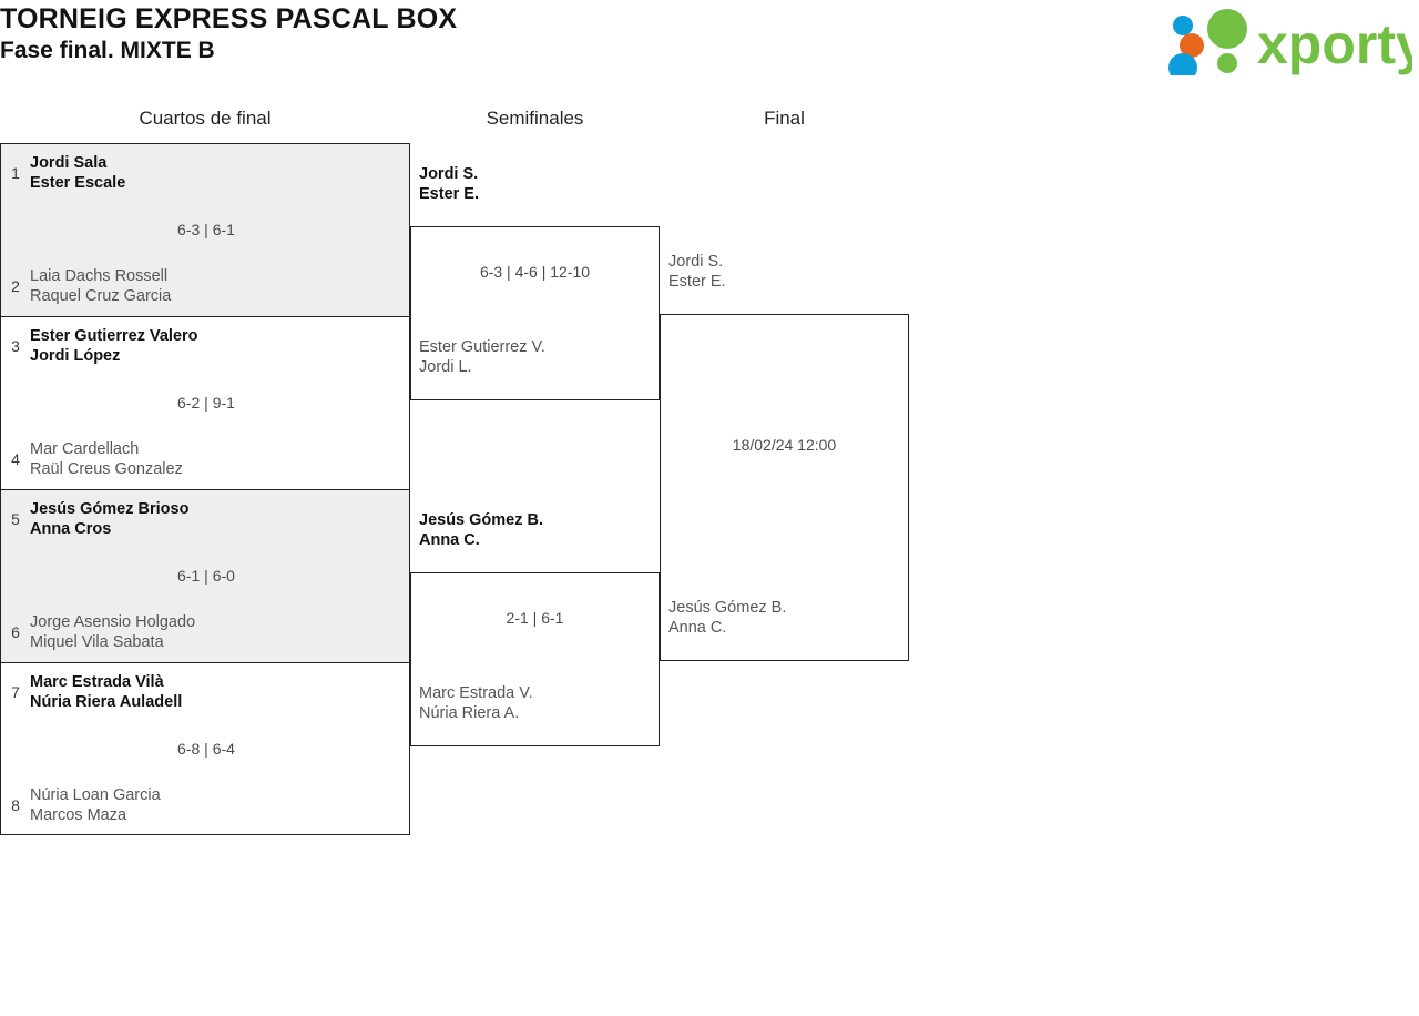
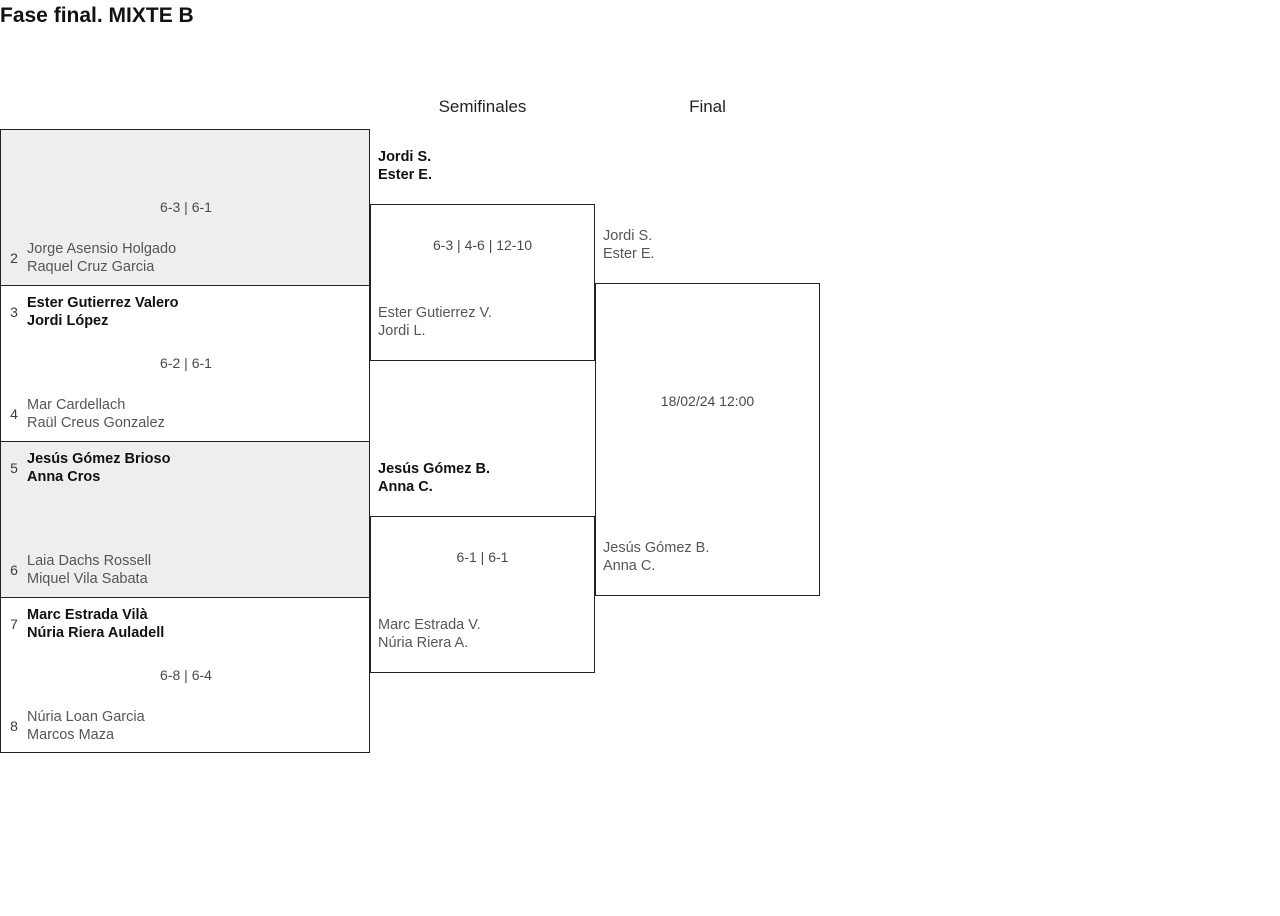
- TORNEIG EXPRESS PASCAL BOX
  Fase final. MIXTE B
- xporty
- Cuartos de final
  Semifinales
  Final
- 1
- Jordi Sala
- Ester Escale
  6-3 | 6-1
  2
- Laia Dachs Rossell
+ Jorge Asensio Holgado
  Raquel Cruz Garcia
  3
  Ester Gutierrez Valero
  Jordi López
- 6-2 | 9-1
+ 6-2 | 6-1
  4
  Mar Cardellach
  Raül Creus Gonzalez
  5
  Jesús Gómez Brioso
  Anna Cros
- 6-1 | 6-0
  6
- Jorge Asensio Holgado
+ Laia Dachs Rossell
  Miquel Vila Sabata
  7
  Marc Estrada Vilà
  Núria Riera Auladell
  6-8 | 6-4
  8
  Núria Loan Garcia
  Marcos Maza
  Jordi S.
  Ester E.
  6-3 | 4-6 | 12-10
  Ester Gutierrez V.
  Jordi L.
  Jesús Gómez B.
  Anna C.
- 2-1 | 6-1
+ 6-1 | 6-1
  Marc Estrada V.
  Núria Riera A.
  Jordi S.
  Ester E.
  18/02/24 12:00
  Jesús Gómez B.
  Anna C.
